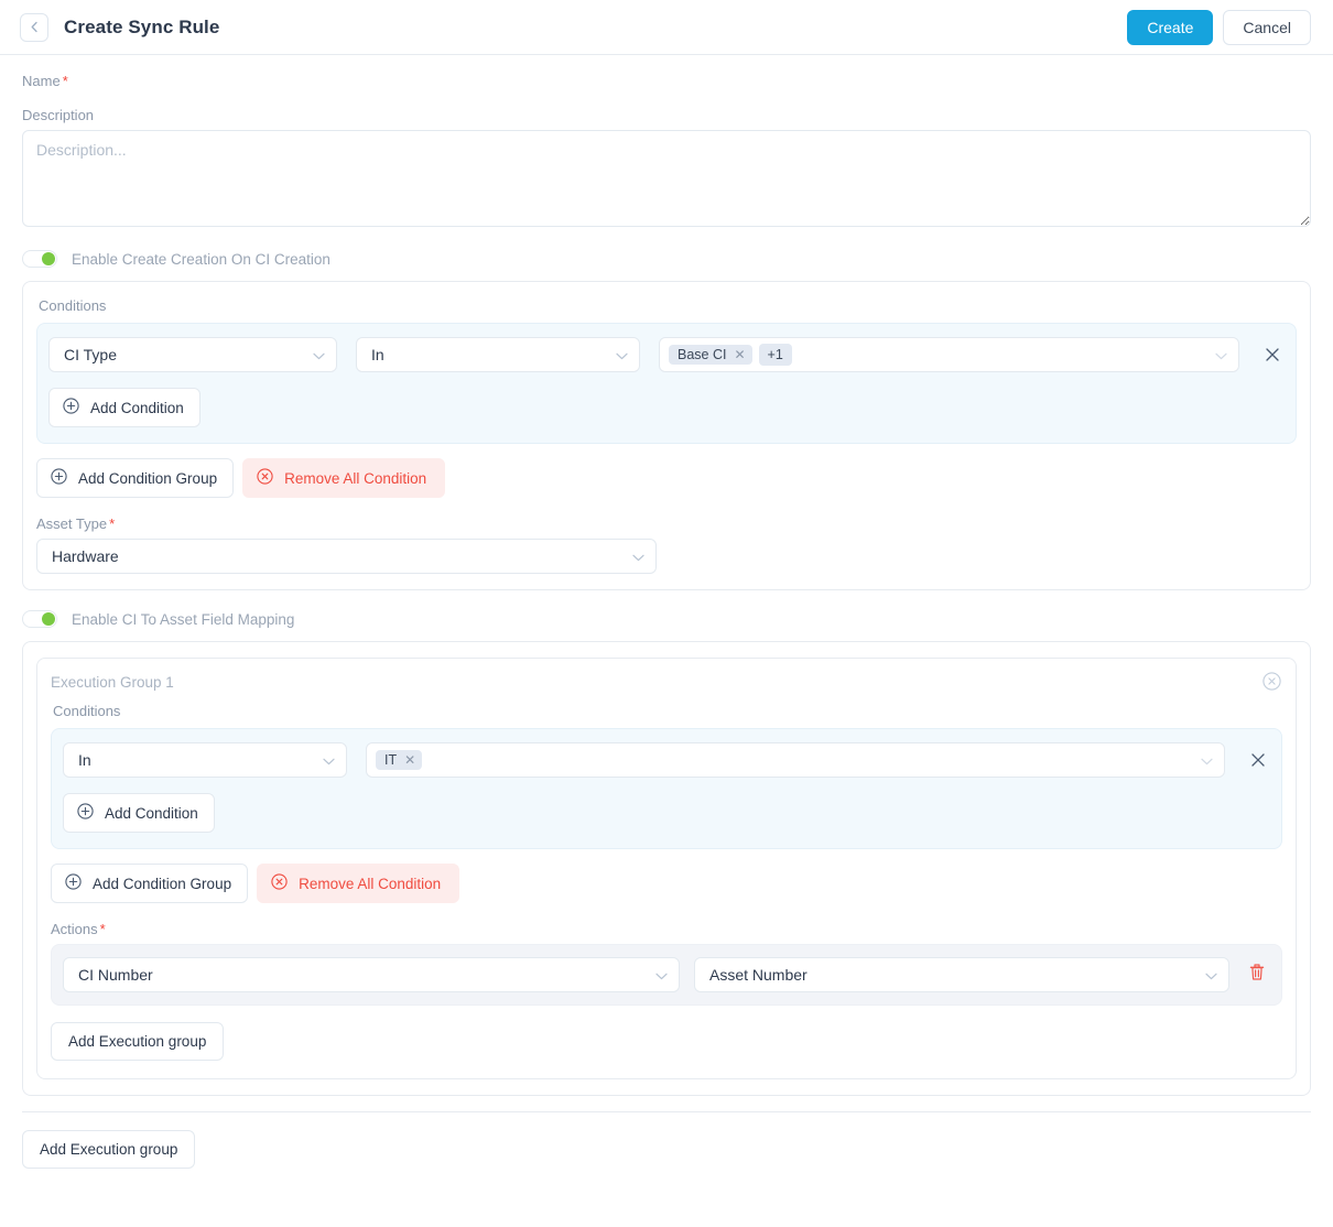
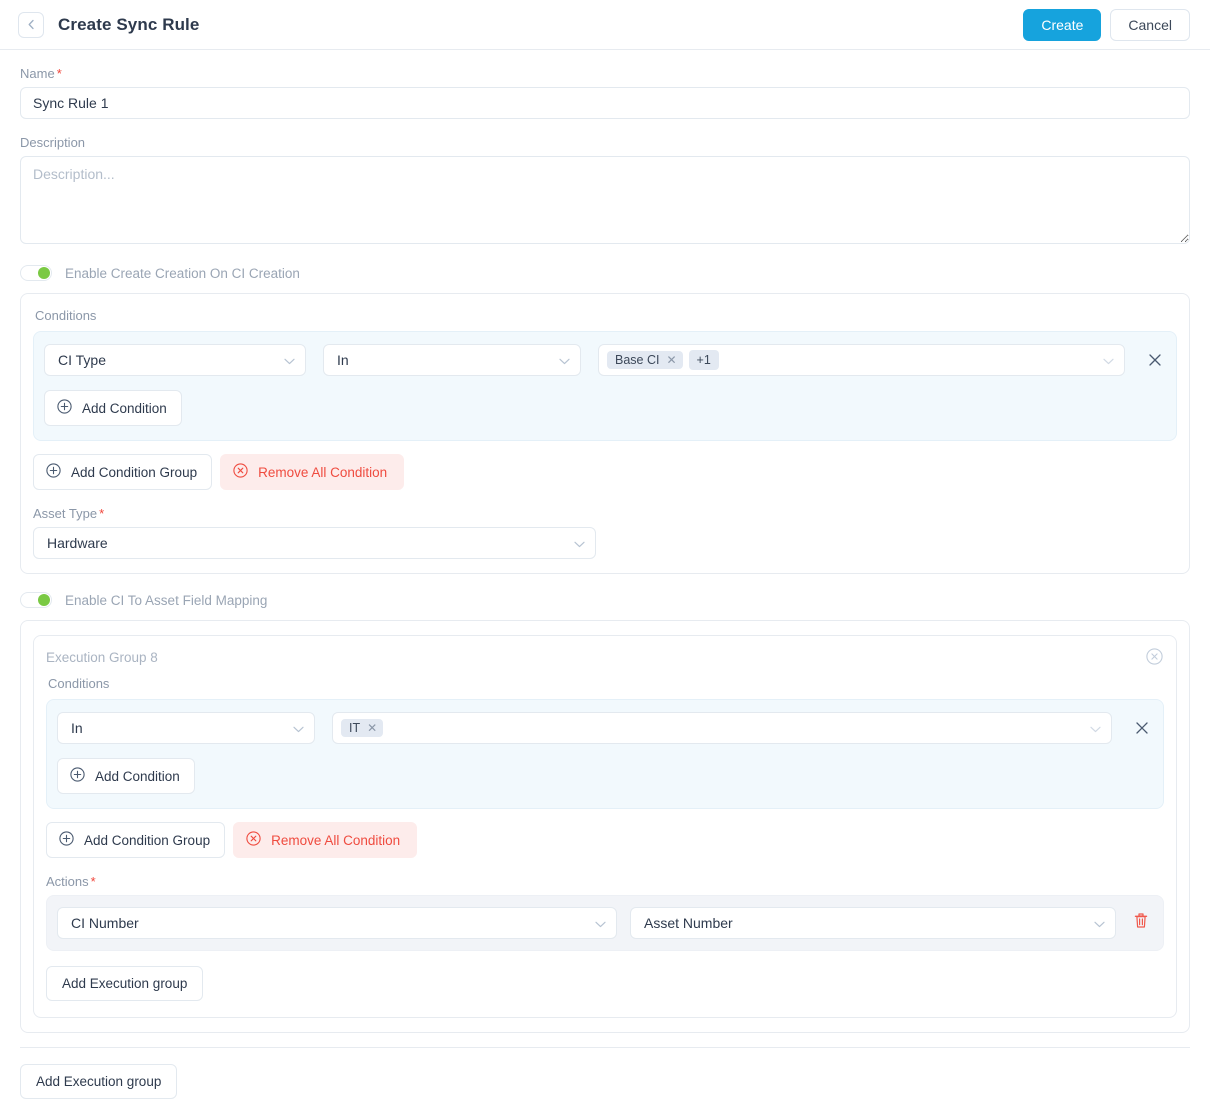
  Create Sync Rule
  Create
  Cancel
  Name *
+ Sync Rule 1
  Description
  Description...
  Enable Create Creation On CI Creation
  Conditions
  CI Type
  In
  Base CI
  ✕
  +1
  Add Condition
  Add Condition Group
  Remove All Condition
  Asset Type *
  Hardware
  Enable CI To Asset Field Mapping
- Execution Group 1
+ Execution Group 8
  Conditions
  In
  IT
  ✕
  Add Condition
  Add Condition Group
  Remove All Condition
  Actions *
  CI Number
  Asset Number
  Add Execution group
  Add Execution group
